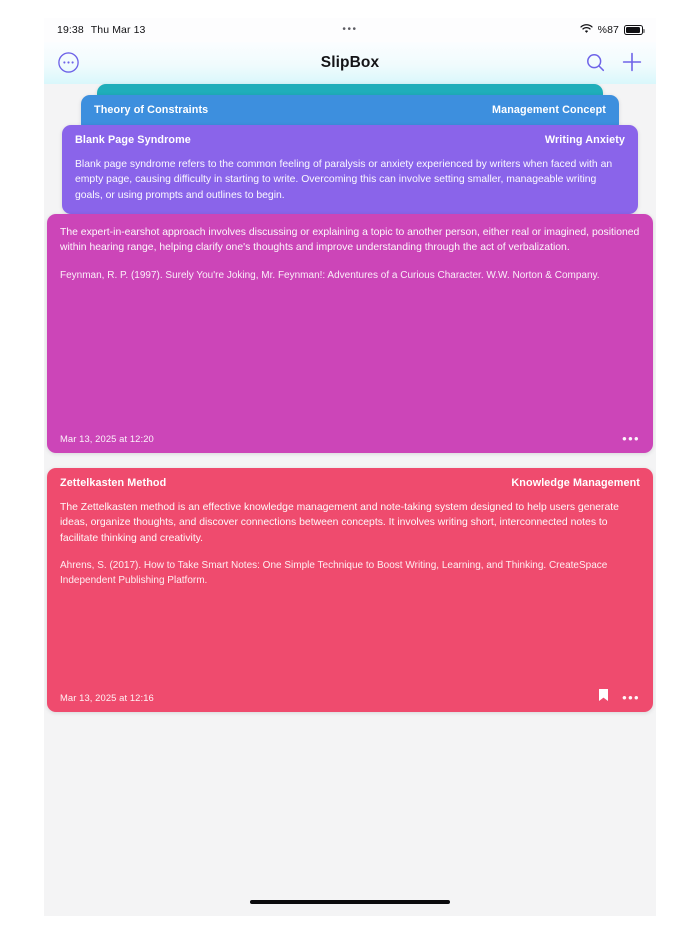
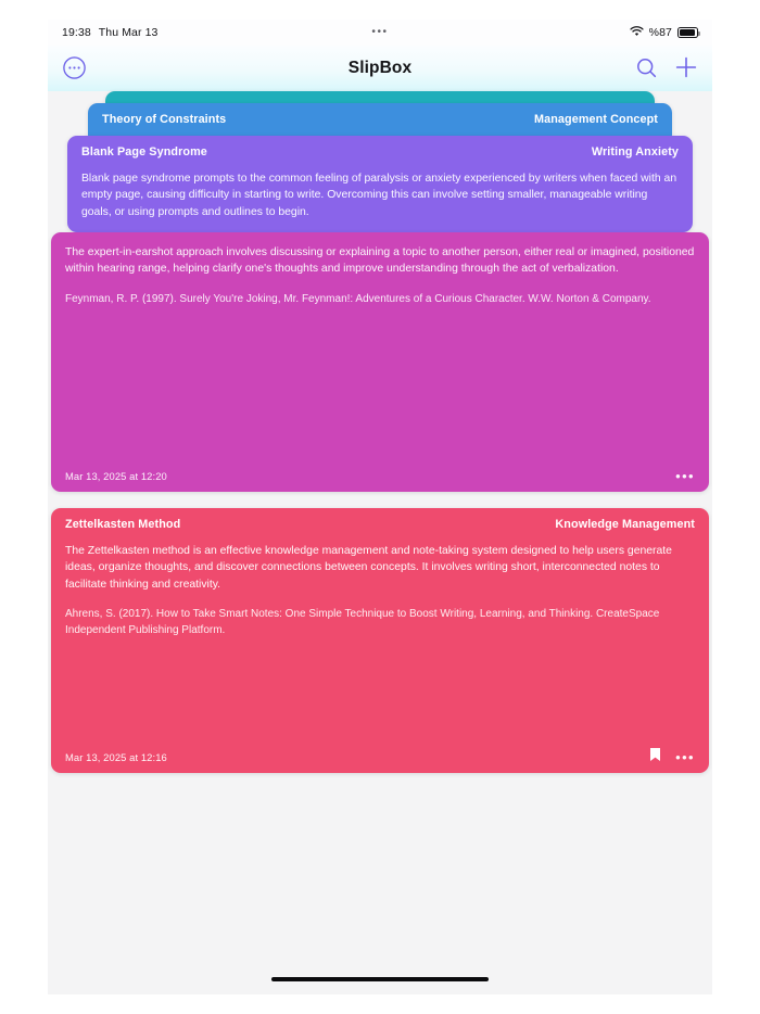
  19:38
  Thu Mar 13
  •••
  %87
  SlipBox
  Theory of Constraints
  Management Concept
  Blank Page Syndrome
  Writing Anxiety
- Blank page syndrome refers to the common feeling of paralysis or anxiety experienced by writers when faced with an empty page, causing difficulty in starting to write. Overcoming this can involve setting smaller, manageable writing goals, or using prompts and outlines to begin.
+ Blank page syndrome prompts to the common feeling of paralysis or anxiety experienced by writers when faced with an empty page, causing difficulty in starting to write. Overcoming this can involve setting smaller, manageable writing goals, or using prompts and outlines to begin.
  The expert-in-earshot approach involves discussing or explaining a topic to another person, either real or imagined, positioned within hearing range, helping clarify one's thoughts and improve understanding through the act of verbalization.
  Feynman, R. P. (1997). Surely You're Joking, Mr. Feynman!: Adventures of a Curious Character. W.W. Norton & Company.
  Mar 13, 2025 at 12:20
  •••
  Zettelkasten Method
  Knowledge Management
  The Zettelkasten method is an effective knowledge management and note-taking system designed to help users generate ideas, organize thoughts, and discover connections between concepts. It involves writing short, interconnected notes to facilitate thinking and creativity.
  Ahrens, S. (2017). How to Take Smart Notes: One Simple Technique to Boost Writing, Learning, and Thinking. CreateSpace Independent Publishing Platform.
  Mar 13, 2025 at 12:16
  •••
